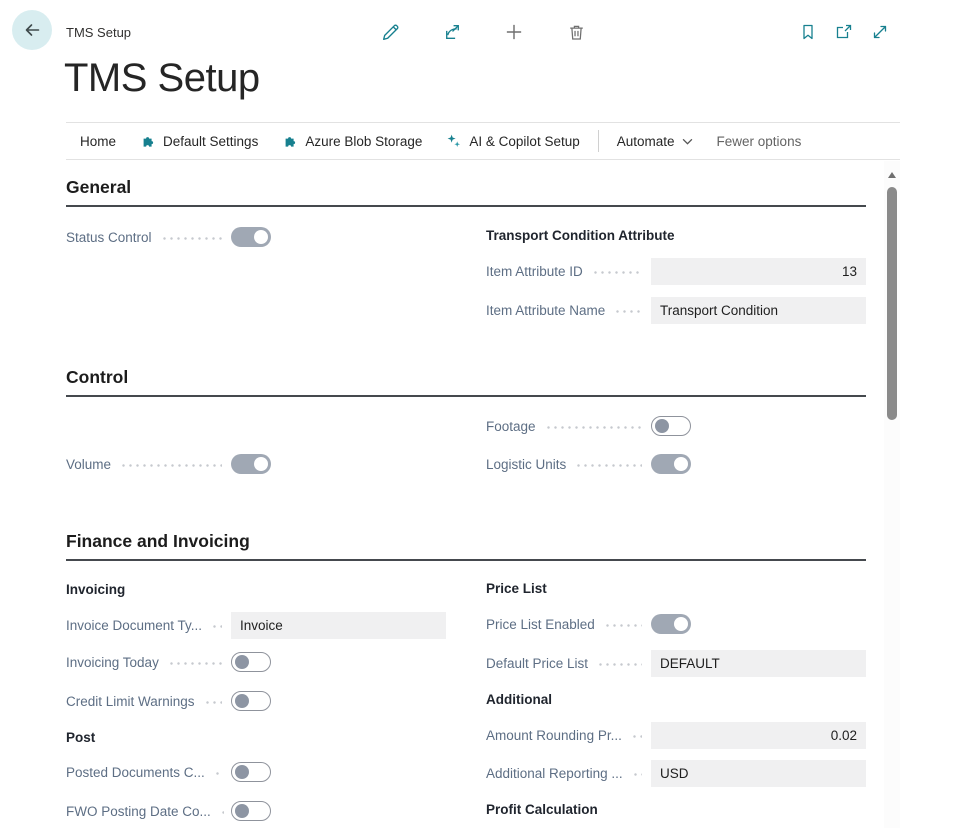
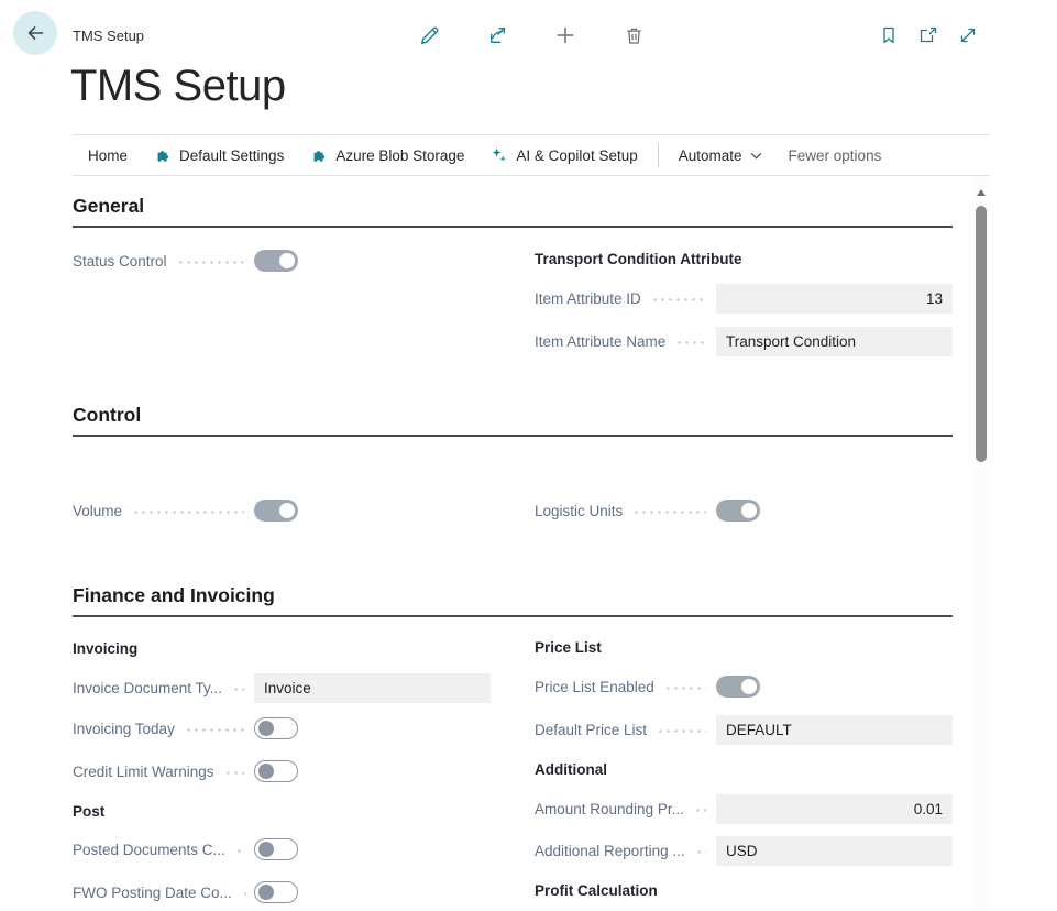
  TMS Setup
  TMS Setup
  Home
  Default Settings
  Azure Blob Storage
  AI & Copilot Setup
  Automate
  Fewer options
  General
  Status Control
  Transport Condition Attribute
  Item Attribute ID
  13
  Item Attribute Name
  Transport Condition
  Control
  Volume
- Footage
  Logistic Units
  Finance and Invoicing
  Invoicing
  Invoice Document Ty...
  Invoice
  Invoicing Today
  Credit Limit Warnings
  Post
  Posted Documents C...
  FWO Posting Date Co...
  Price List
  Price List Enabled
  Default Price List
  DEFAULT
  Additional
  Amount Rounding Pr...
- 0.02
+ 0.01
  Additional Reporting ...
  USD
  Profit Calculation
